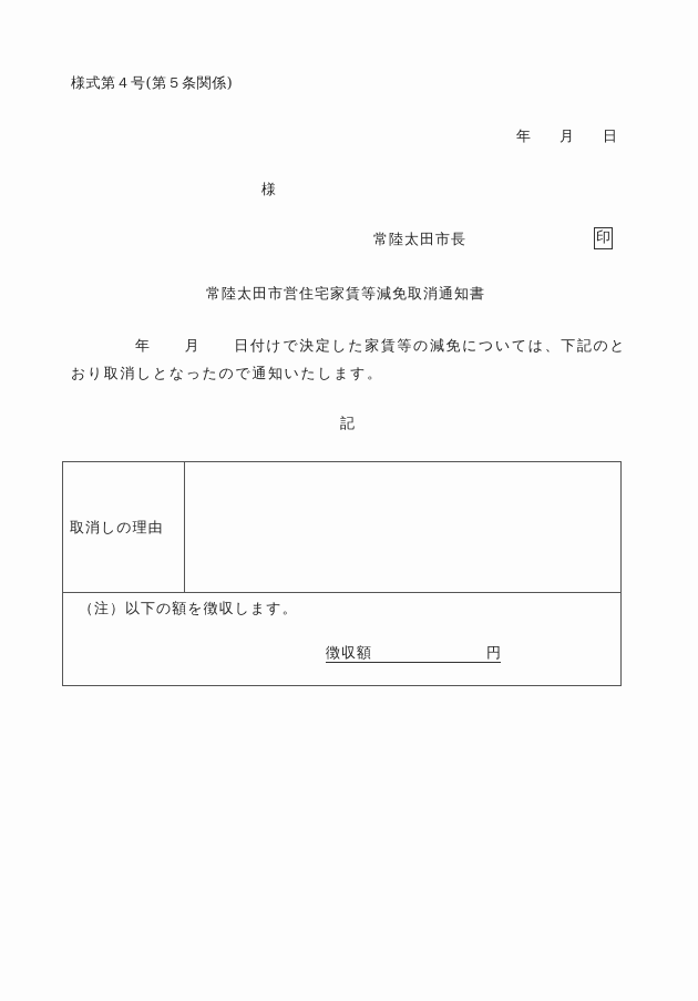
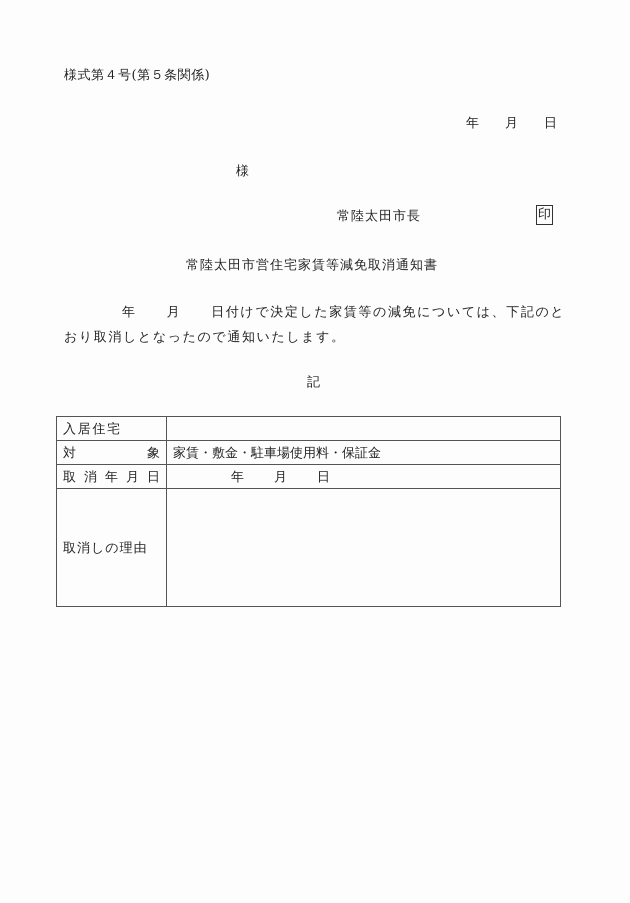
  様式第４号(第５条関係)
  年 月 日
  様
  常陸太田市長
  印
  常陸太田市営住宅家賃等減免取消通知書
  年 月 日付けで決定した家賃等の減免については、下記のとおり取消しとなったので通知いたします。
  記
+ 入 居 住 宅
+ 対 象	家賃・敷金・駐車場使用料・保証金
+ 取 消 年 月 日	年 月 日
  取消しの理由
- （注）以下の額を徴収します。 徴収額 円
